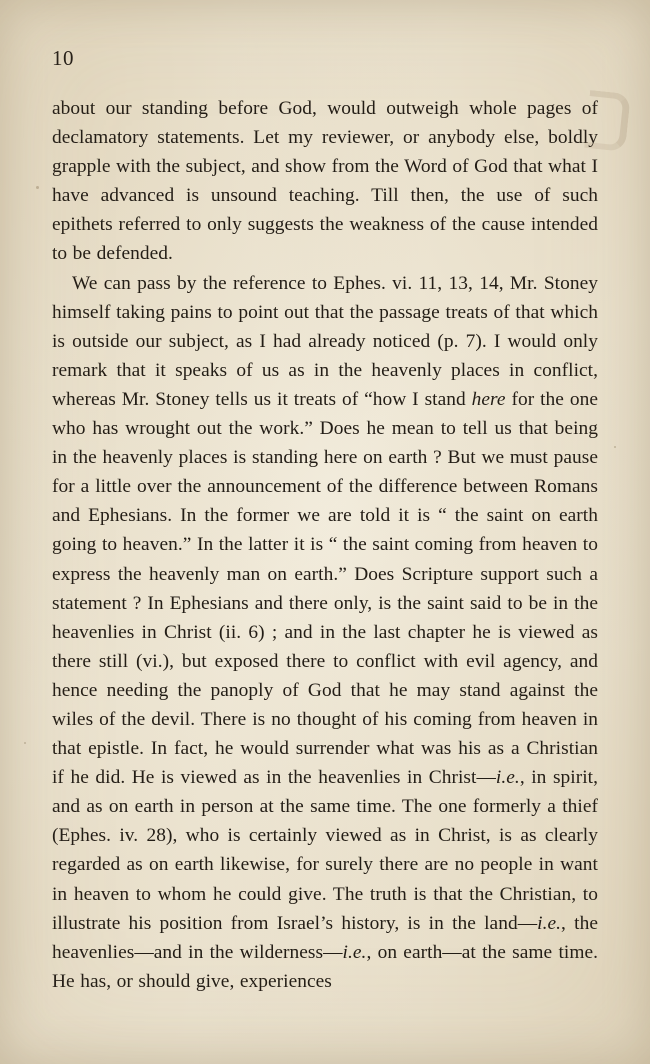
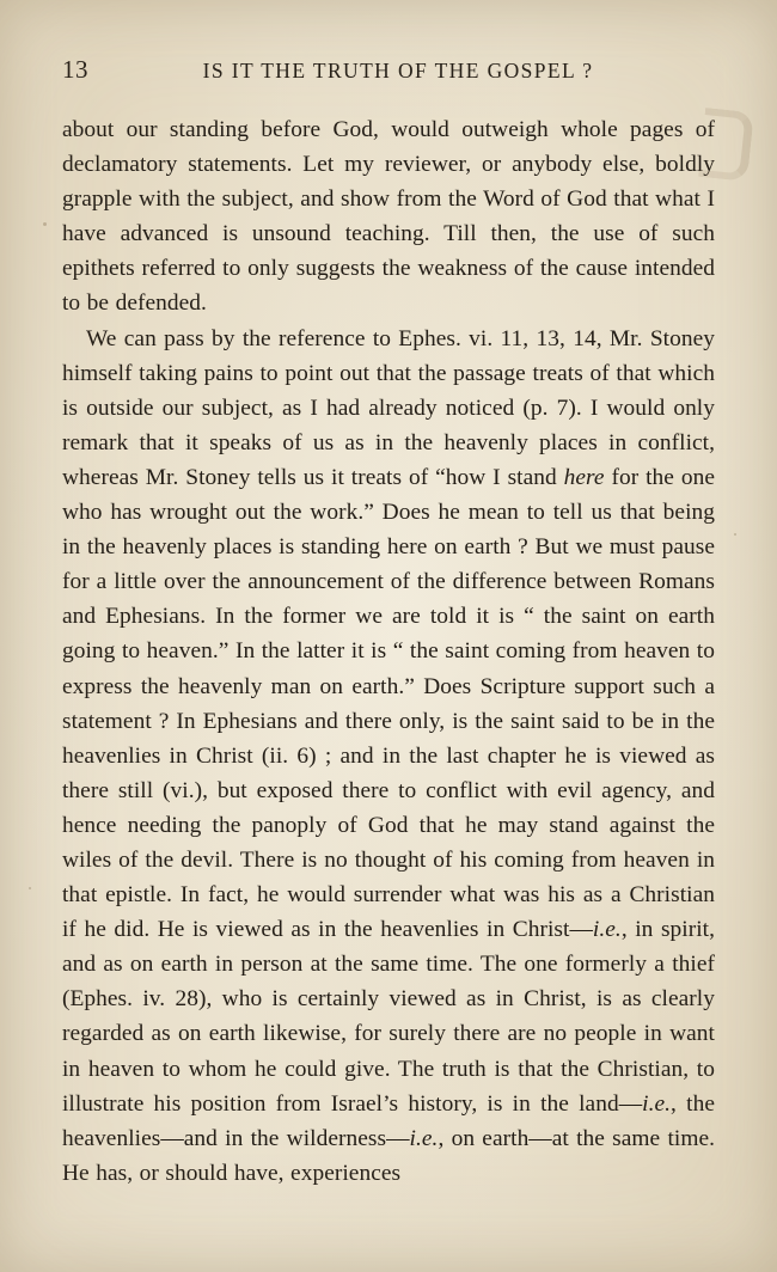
- 10
+ 13
+ IS IT THE TRUTH OF THE GOSPEL ?
  about our standing before God, would outweigh whole pages of declamatory statements. Let my reviewer, or anybody else, boldly grapple with the subject, and show from the Word of God that what I have advanced is unsound teaching. Till then, the use of such epithets referred to only suggests the weakness of the cause intended to be defended.
- We can pass by the reference to Ephes. vi. 11, 13, 14, Mr. Stoney himself taking pains to point out that the passage treats of that which is outside our subject, as I had already noticed (p. 7). I would only remark that it speaks of us as in the heavenly places in conflict, whereas Mr. Stoney tells us it treats of “how I stand here for the one who has wrought out the work.” Does he mean to tell us that being in the heavenly places is standing here on earth ? But we must pause for a little over the announcement of the difference between Romans and Ephesians. In the former we are told it is “ the saint on earth going to heaven.” In the latter it is “ the saint coming from heaven to express the heavenly man on earth.” Does Scripture support such a statement ? In Ephesians and there only, is the saint said to be in the heavenlies in Christ (ii. 6) ; and in the last chapter he is viewed as there still (vi.), but exposed there to conflict with evil agency, and hence needing the panoply of God that he may stand against the wiles of the devil. There is no thought of his coming from heaven in that epistle. In fact, he would surrender what was his as a Christian if he did. He is viewed as in the heavenlies in Christ—i.e., in spirit, and as on earth in person at the same time. The one formerly a thief (Ephes. iv. 28), who is certainly viewed as in Christ, is as clearly regarded as on earth likewise, for surely there are no people in want in heaven to whom he could give. The truth is that the Christian, to illustrate his position from Israel’s history, is in the land—i.e., the heavenlies—and in the wilderness—i.e., on earth—at the same time. He has, or should give, experiences
+ We can pass by the reference to Ephes. vi. 11, 13, 14, Mr. Stoney himself taking pains to point out that the passage treats of that which is outside our subject, as I had already noticed (p. 7). I would only remark that it speaks of us as in the heavenly places in conflict, whereas Mr. Stoney tells us it treats of “how I stand here for the one who has wrought out the work.” Does he mean to tell us that being in the heavenly places is standing here on earth ? But we must pause for a little over the announcement of the difference between Romans and Ephesians. In the former we are told it is “ the saint on earth going to heaven.” In the latter it is “ the saint coming from heaven to express the heavenly man on earth.” Does Scripture support such a statement ? In Ephesians and there only, is the saint said to be in the heavenlies in Christ (ii. 6) ; and in the last chapter he is viewed as there still (vi.), but exposed there to conflict with evil agency, and hence needing the panoply of God that he may stand against the wiles of the devil. There is no thought of his coming from heaven in that epistle. In fact, he would surrender what was his as a Christian if he did. He is viewed as in the heavenlies in Christ—i.e., in spirit, and as on earth in person at the same time. The one formerly a thief (Ephes. iv. 28), who is certainly viewed as in Christ, is as clearly regarded as on earth likewise, for surely there are no people in want in heaven to whom he could give. The truth is that the Christian, to illustrate his position from Israel’s history, is in the land—i.e., the heavenlies—and in the wilderness—i.e., on earth—at the same time. He has, or should have, experiences
